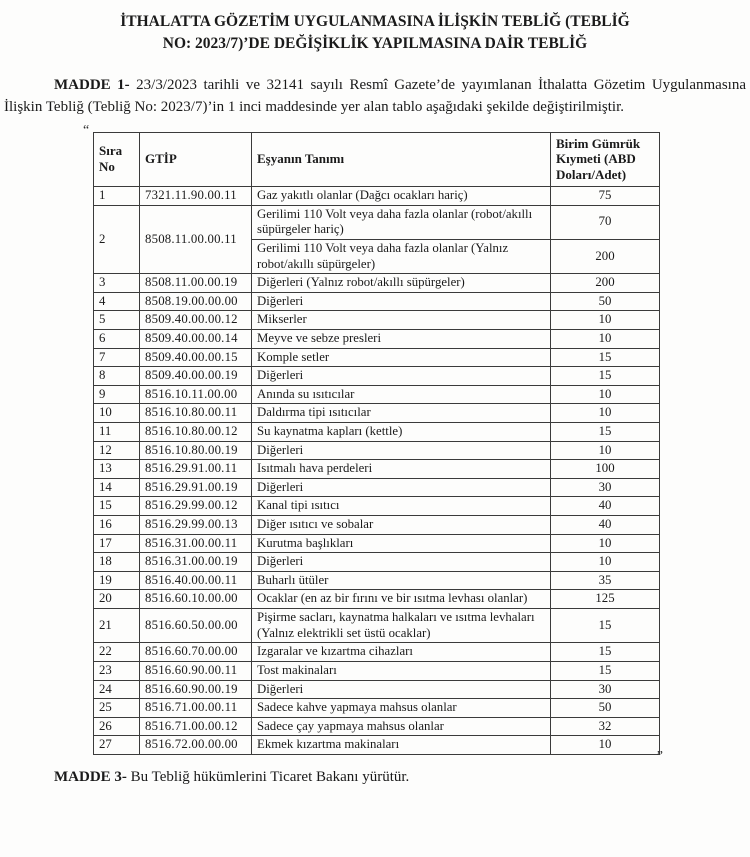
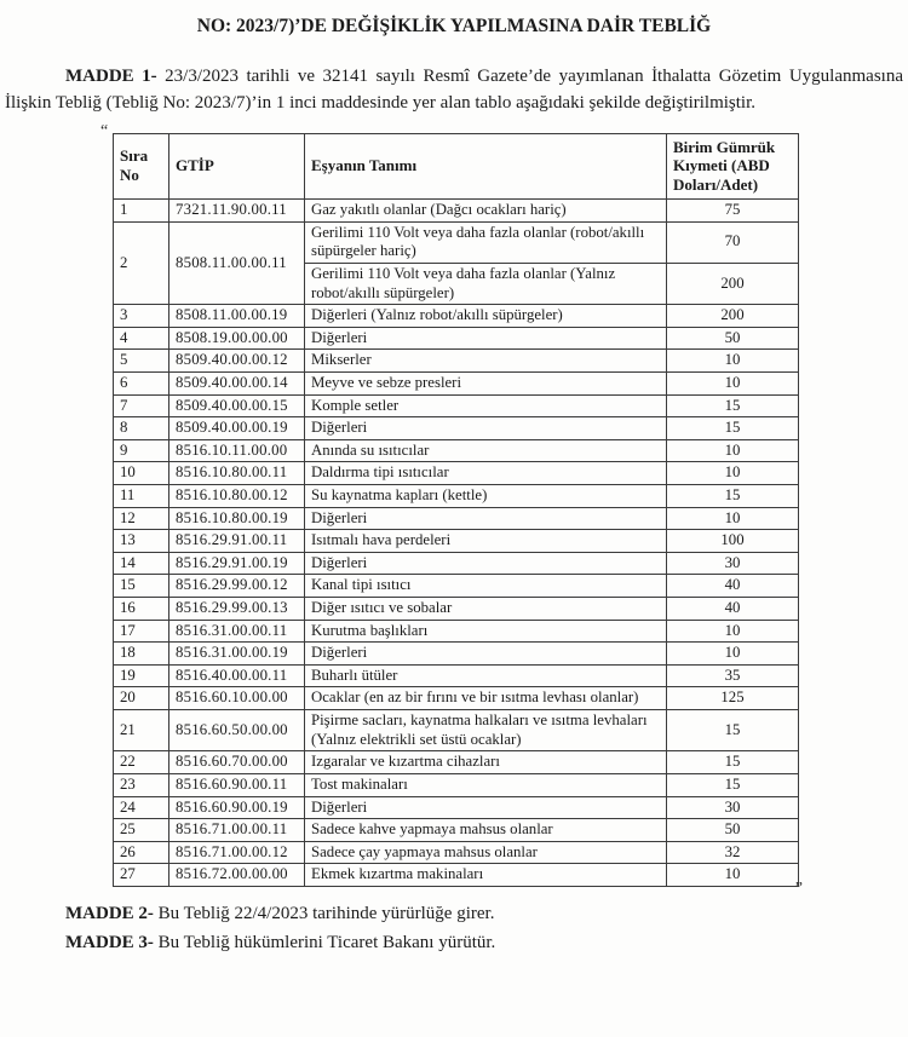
- İTHALATTA GÖZETİM UYGULANMASINA İLİŞKİN TEBLİĞ (TEBLİĞ
  NO: 2023/7)’DE DEĞİŞİKLİK YAPILMASINA DAİR TEBLİĞ
  MADDE 1- 23/3/2023 tarihli ve 32141 sayılı Resmî Gazete’de yayımlanan İthalatta Gözetim Uygulanmasına İlişkin Tebliğ (Tebliğ No: 2023/7)’in 1 inci maddesinde yer alan tablo aşağıdaki şekilde değiştirilmiştir.
  “
  Sıra No	GTİP	Eşyanın Tanımı	Birim Gümrük Kıymeti (ABD Doları/Adet)
  1	7321.11.90.00.11	Gaz yakıtlı olanlar (Dağcı ocakları hariç)	75
  2	8508.11.00.00.11	Gerilimi 110 Volt veya daha fazla olanlar (robot/akıllı süpürgeler hariç)	70
  Gerilimi 110 Volt veya daha fazla olanlar (Yalnız robot/akıllı süpürgeler)	200
  3	8508.11.00.00.19	Diğerleri (Yalnız robot/akıllı süpürgeler)	200
  4	8508.19.00.00.00	Diğerleri	50
  5	8509.40.00.00.12	Mikserler	10
  6	8509.40.00.00.14	Meyve ve sebze presleri	10
  7	8509.40.00.00.15	Komple setler	15
  8	8509.40.00.00.19	Diğerleri	15
  9	8516.10.11.00.00	Anında su ısıtıcılar	10
  10	8516.10.80.00.11	Daldırma tipi ısıtıcılar	10
  11	8516.10.80.00.12	Su kaynatma kapları (kettle)	15
  12	8516.10.80.00.19	Diğerleri	10
  13	8516.29.91.00.11	Isıtmalı hava perdeleri	100
  14	8516.29.91.00.19	Diğerleri	30
  15	8516.29.99.00.12	Kanal tipi ısıtıcı	40
  16	8516.29.99.00.13	Diğer ısıtıcı ve sobalar	40
  17	8516.31.00.00.11	Kurutma başlıkları	10
  18	8516.31.00.00.19	Diğerleri	10
  19	8516.40.00.00.11	Buharlı ütüler	35
  20	8516.60.10.00.00	Ocaklar (en az bir fırını ve bir ısıtma levhası olanlar)	125
  21	8516.60.50.00.00	Pişirme sacları, kaynatma halkaları ve ısıtma levhaları (Yalnız elektrikli set üstü ocaklar)	15
  22	8516.60.70.00.00	Izgaralar ve kızartma cihazları	15
  23	8516.60.90.00.11	Tost makinaları	15
  24	8516.60.90.00.19	Diğerleri	30
  25	8516.71.00.00.11	Sadece kahve yapmaya mahsus olanlar	50
  26	8516.71.00.00.12	Sadece çay yapmaya mahsus olanlar	32
  27	8516.72.00.00.00	Ekmek kızartma makinaları	10
  ”
+ MADDE 2- Bu Tebliğ 22/4/2023 tarihinde yürürlüğe girer.
  MADDE 3- Bu Tebliğ hükümlerini Ticaret Bakanı yürütür.
